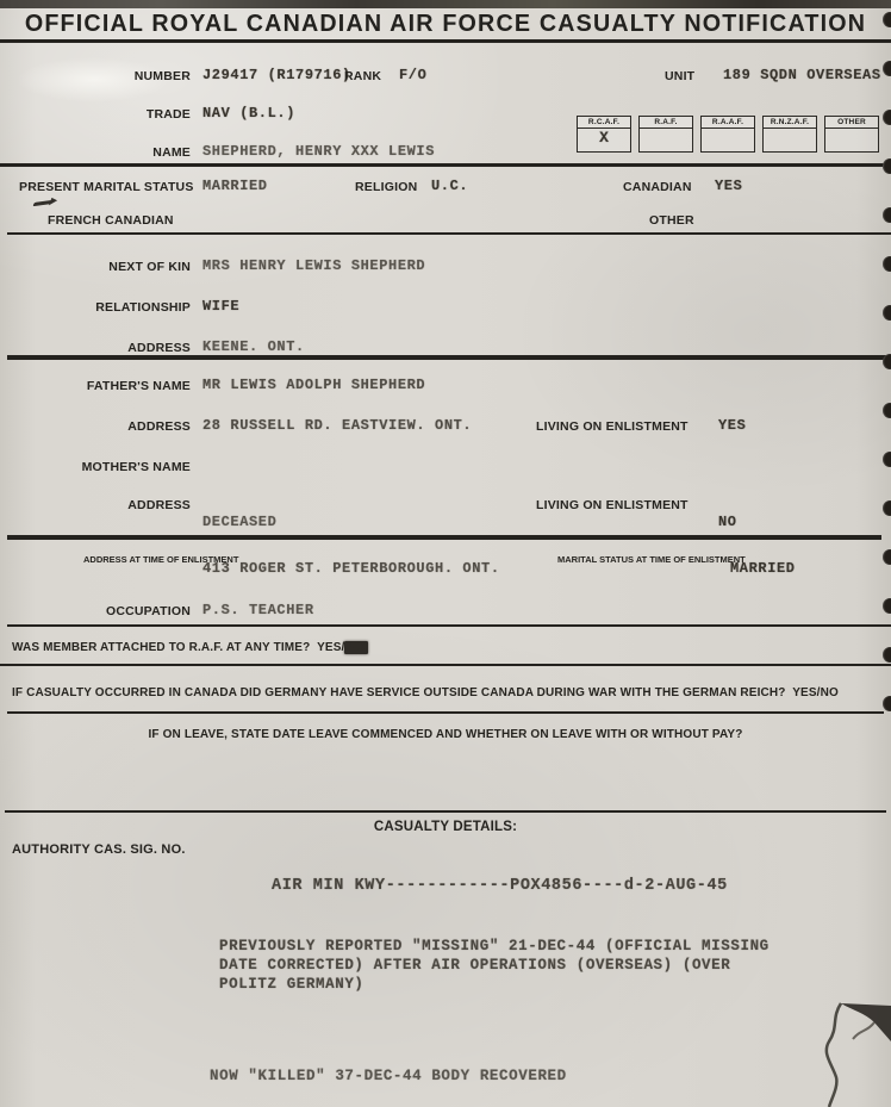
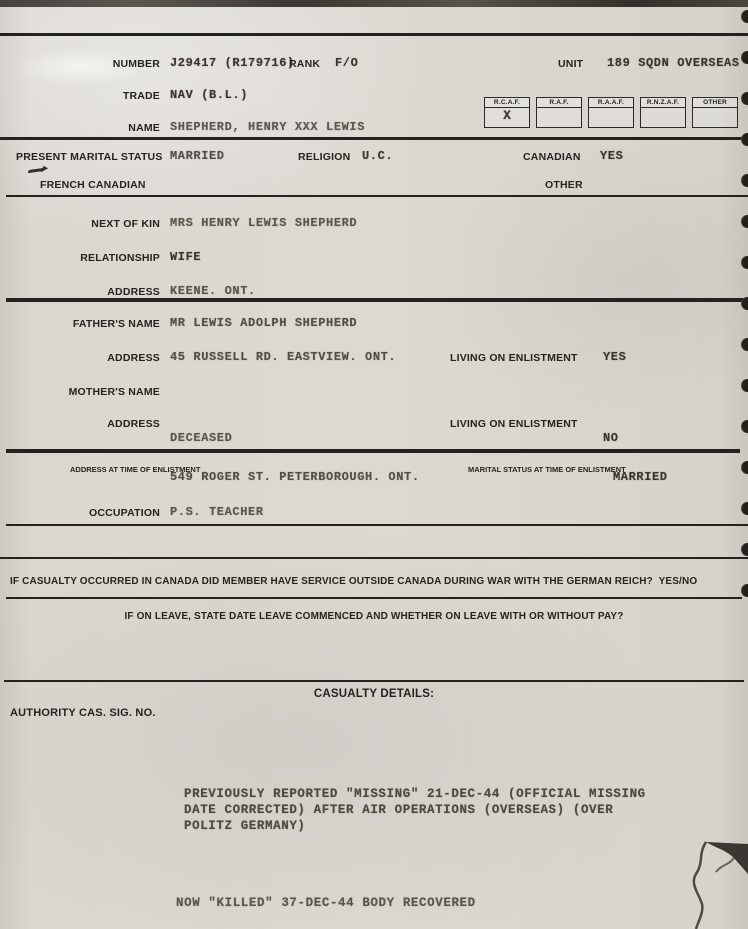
- OFFICIAL ROYAL CANADIAN AIR FORCE CASUALTY NOTIFICATION
  NUMBER
  J29417 (R179716)
  RANK
  F/O
  UNIT
  189 SQDN OVERSEAS
  TRADE
  NAV (B.L.)
  NAME
  SHEPHERD, HENRY XXX LEWIS
  X
  PRESENT MARITAL STATUS
  MARRIED
  RELIGION
  U.C.
  CANADIAN
  YES
  FRENCH CANADIAN
  OTHER
  NEXT OF KIN
  MRS HENRY LEWIS SHEPHERD
  RELATIONSHIP
  WIFE
  ADDRESS
  KEENE. ONT.
  FATHER'S NAME
  MR LEWIS ADOLPH SHEPHERD
  ADDRESS
- 28 RUSSELL RD. EASTVIEW. ONT.
+ 45 RUSSELL RD. EASTVIEW. ONT.
  LIVING ON ENLISTMENT
  YES
  MOTHER'S NAME
  ADDRESS
  DECEASED
  LIVING ON ENLISTMENT
  NO
  ADDRESS AT TIME OF ENLI
- 413 ROGER ST. PETERBOROUGH. ONT.
+ 549 ROGER ST. PETERBOROUGH. ONT.
  MARITAL STATUS AT TIME OF ENLISTM
  MARRIED
  OCCUPATION
  P.S. TEACHER
- WAS MEMBER ATTACHED TO R.A.F. AT ANY TIME? YES/ NO
- IF CASUALTY OCCURRED IN CANADA DID GERMANY HAVE SERVICE OUTSIDE CANADA DURING WAR WITH THE GERMAN REICH? YES/NO
+ IF CASUALTY OCCURRED IN CANADA DID MEMBER HAVE SERVICE OUTSIDE CANADA DURING WAR WITH THE GERMAN REICH? YES/NO
  IF ON LEAVE, STATE DATE LEAVE COMMENCED AND WHETHER ON LEAVE WITH OR WITHOUT PAY?
  CASUALTY DETAILS:
  AUTHORITY CAS. SIG. NO.
- AIR MIN KWY------------POX4856----d-2-AUG-45
  PREVIOUSLY REPORTED "MISSING" 21-DEC-44 (OFFICIAL MISSING DATE CORRECTED) AFTER AIR OPERATIONS (OVERSEAS) (OVER POLITZ GERMANY)
  NOW "KILLED" 37-DEC-44 BODY RECOVERED
